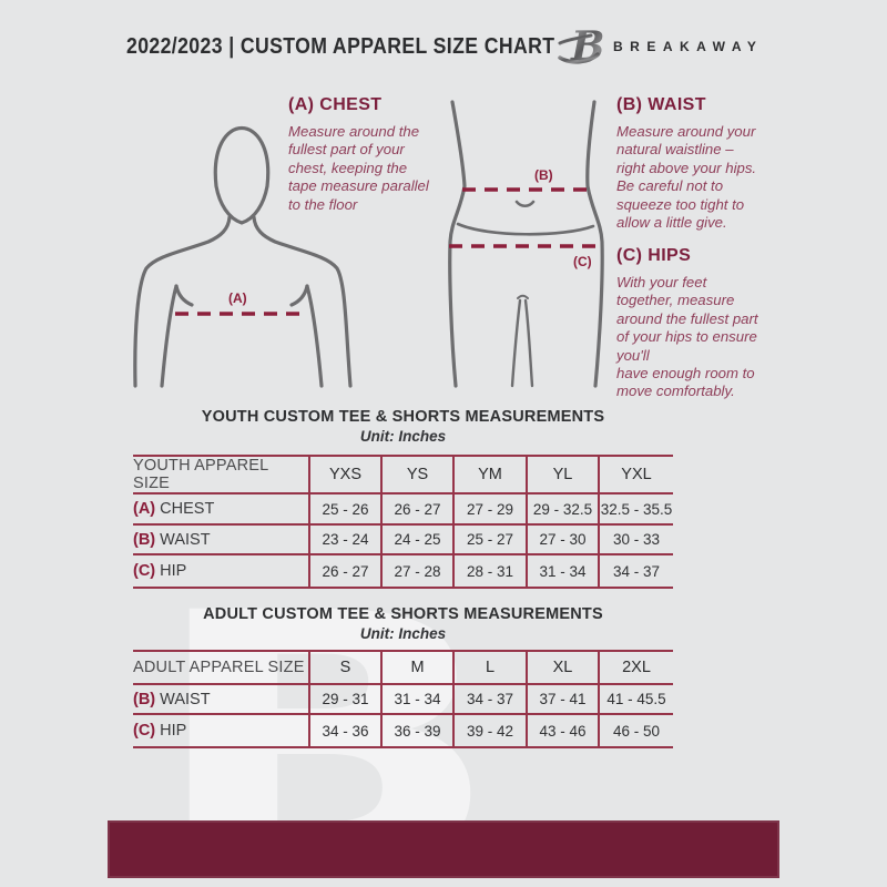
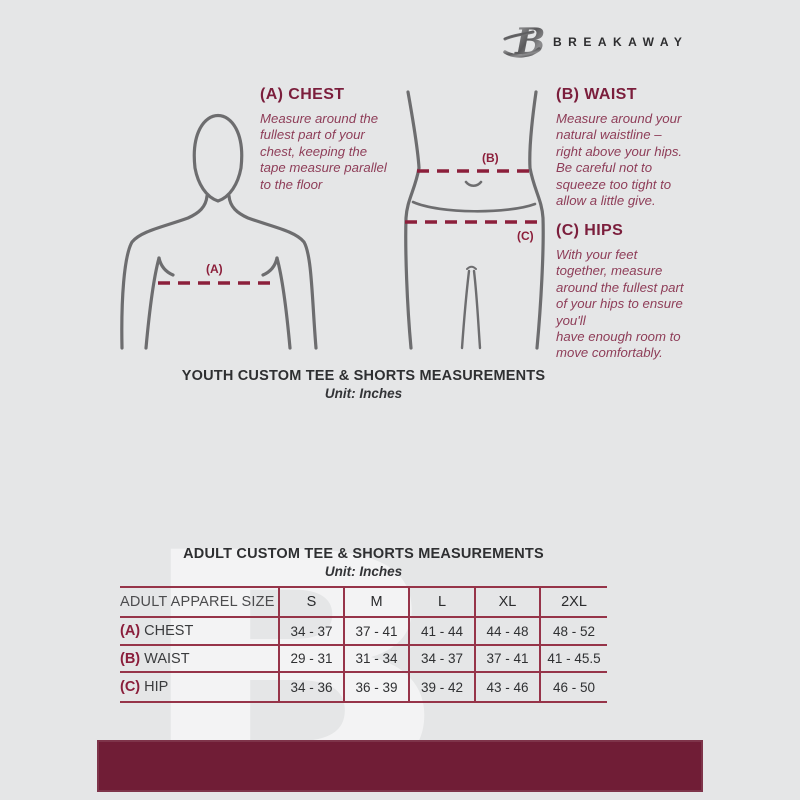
  B
- 2022/2023 | CUSTOM APPAREL SIZE CHART
  B
  BREAKAWAY
  (A)
  (B)
  (C)
  (A) CHEST
  Measure around the
  fullest part of your
  chest, keeping the
  tape measure parallel
  to the floor
  (B) WAIST
  Measure around your
  natural waistline –
  right above your hips.
  Be careful not to
  squeeze too tight to
  allow a little give.
  (C) HIPS
  With your feet
  together, measure
  around the fullest part
  of your hips to ensure
  you'll
  have enough room to
  move comfortably.
  YOUTH CUSTOM TEE & SHORTS MEASUREMENTS
  Unit: Inches
- YOUTH APPAREL SIZE	YXS	YS	YM	YL	YXL
- (A) CHEST	25 - 26	26 - 27	27 - 29	29 - 32.5	32.5 - 35.5
- (B) WAIST	23 - 24	24 - 25	25 - 27	27 - 30	30 - 33
- (C) HIP	26 - 27	27 - 28	28 - 31	31 - 34	34 - 37
  ADULT CUSTOM TEE & SHORTS MEASUREMENTS
  Unit: Inches
  ADULT APPAREL SIZE	S	M	L	XL	2XL
+ (A) CHEST	34 - 37	37 - 41	41 - 44	44 - 48	48 - 52
  (B) WAIST	29 - 31	31 - 34	34 - 37	37 - 41	41 - 45.5
  (C) HIP	34 - 36	36 - 39	39 - 42	43 - 46	46 - 50
